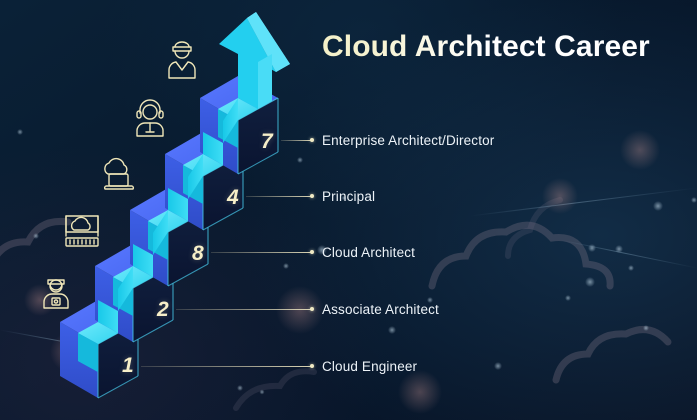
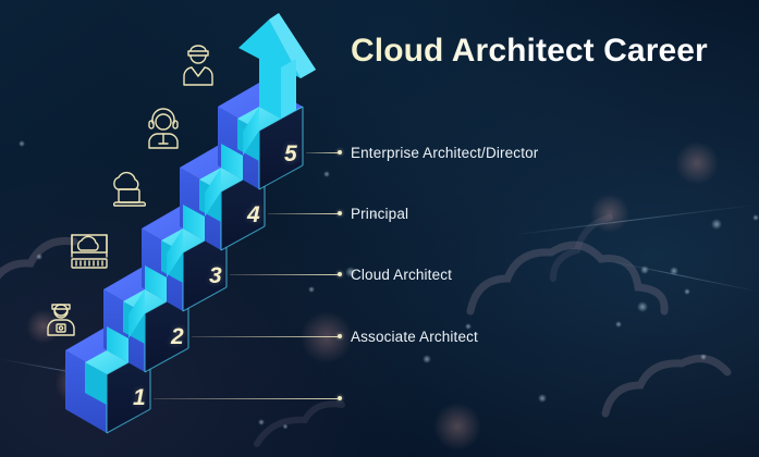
  1
  2
- 8
+ 3
  4
- 7
+ 5
  Cloud Architect Career
  Enterprise Architect/Director
  Principal
  Cloud Architect
  Associate Architect
- Cloud Engineer
